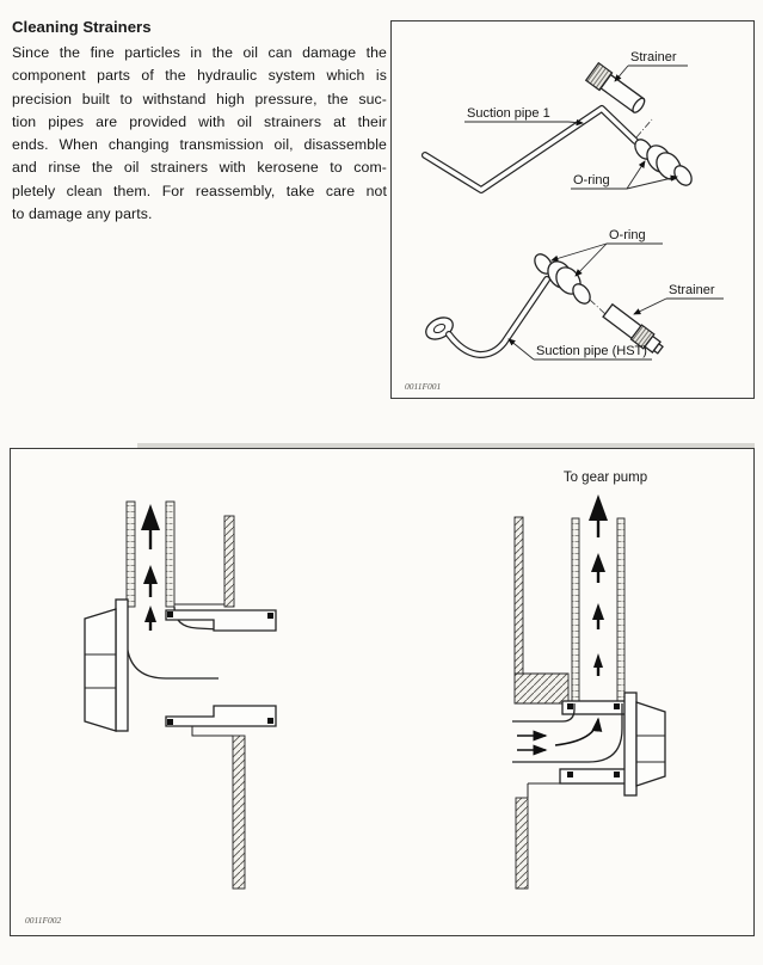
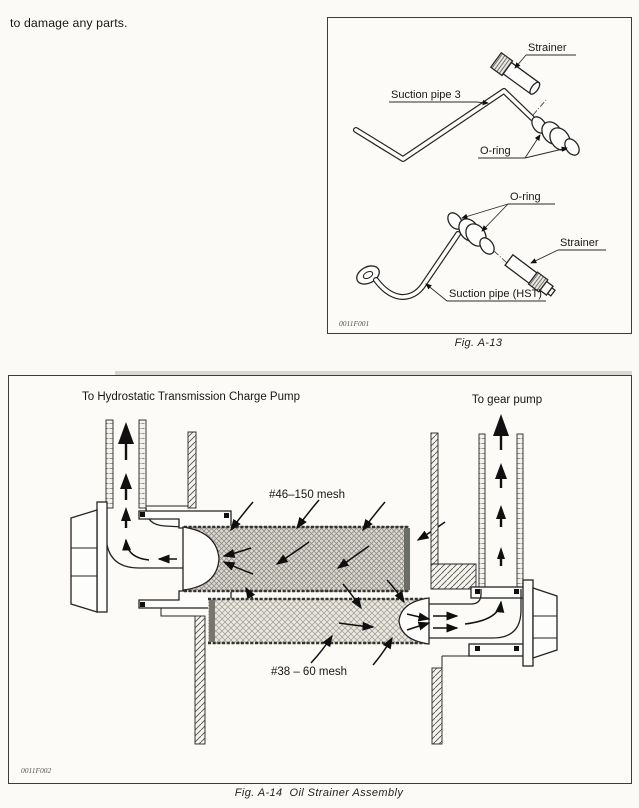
- Cleaning Strainers
- Since the fine particles in the oil can damage the
- component parts of the hydraulic system which is
- precision built to withstand high pressure, the suc-
- tion pipes are provided with oil strainers at their
- ends. When changing transmission oil, disassemble
- and rinse the oil strainers with kerosene to com-
- pletely clean them. For reassembly, take care not
  to damage any parts.
  Strainer
- Suction pipe 1
+ Suction pipe 3
  O-ring
  O-ring
  Strainer
  Suction pipe (HST)
  0011F001
+ Fig. A-13
+ To Hydrostatic Transmission Charge Pump
  To gear pump
+ #46–150 mesh
+ #38 – 60 mesh
  0011F002
+ Fig. A-14 Oil Strainer Assembly
